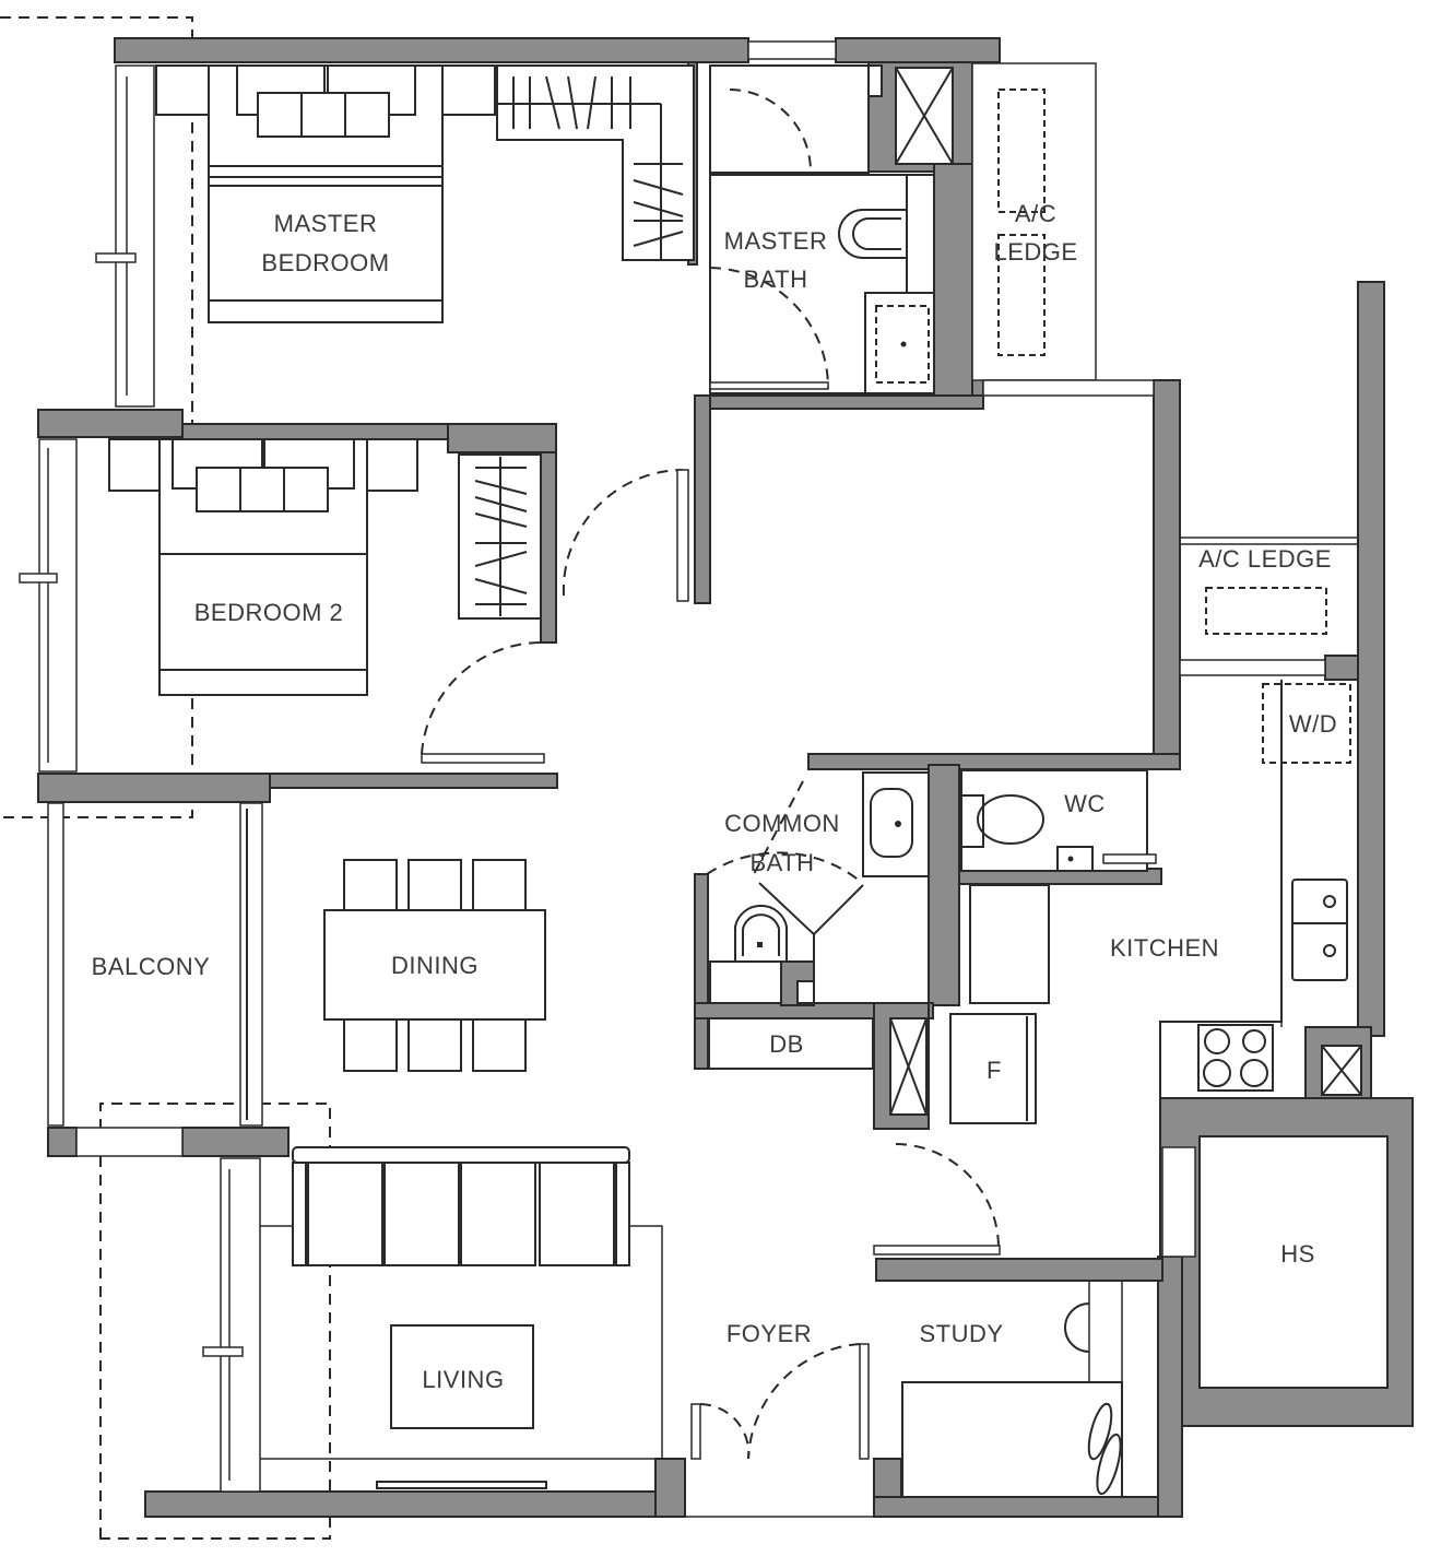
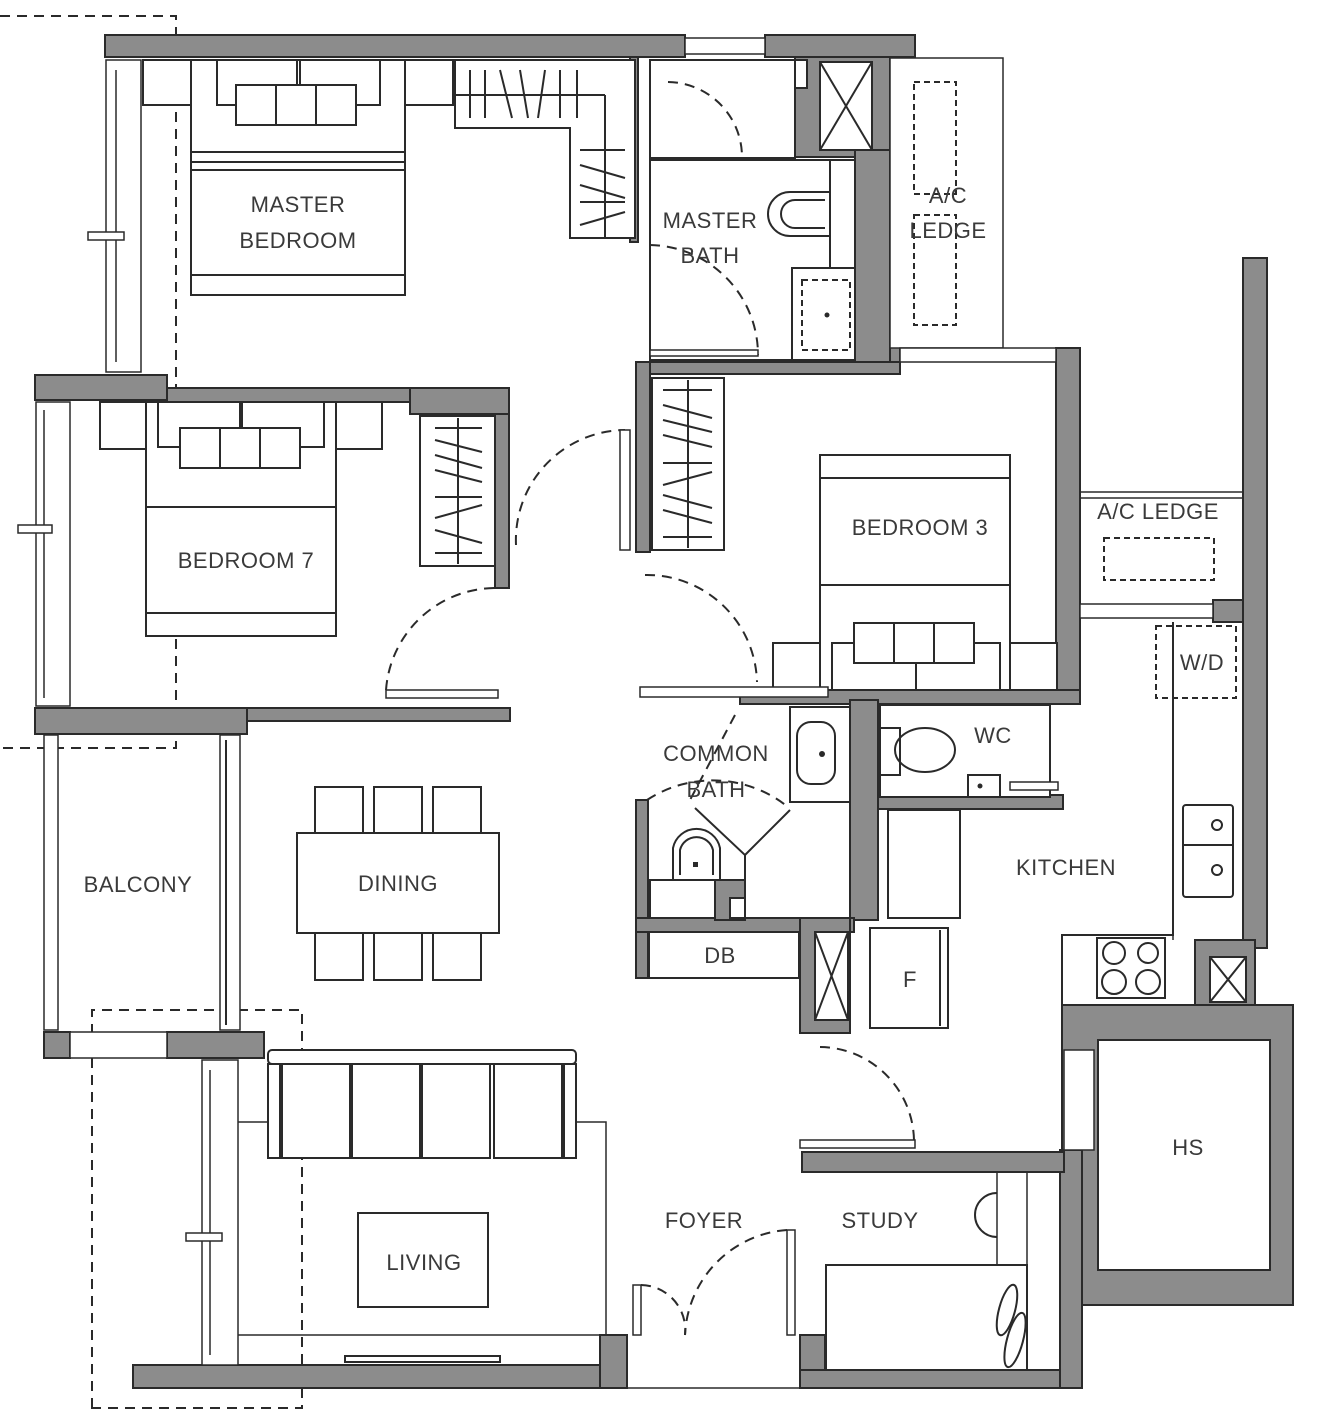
  MASTER
  BEDROOM
  MASTER
  BATH
  A/C
  LEDGE
- BEDROOM 2
+ BEDROOM 7
+ BEDROOM 3
  A/C LEDGE
  W/D
  COMMON
  BATH
  WC
  KITCHEN
  F
  DB
  HS
  BALCONY
  DINING
  LIVING
  FOYER
  STUDY
